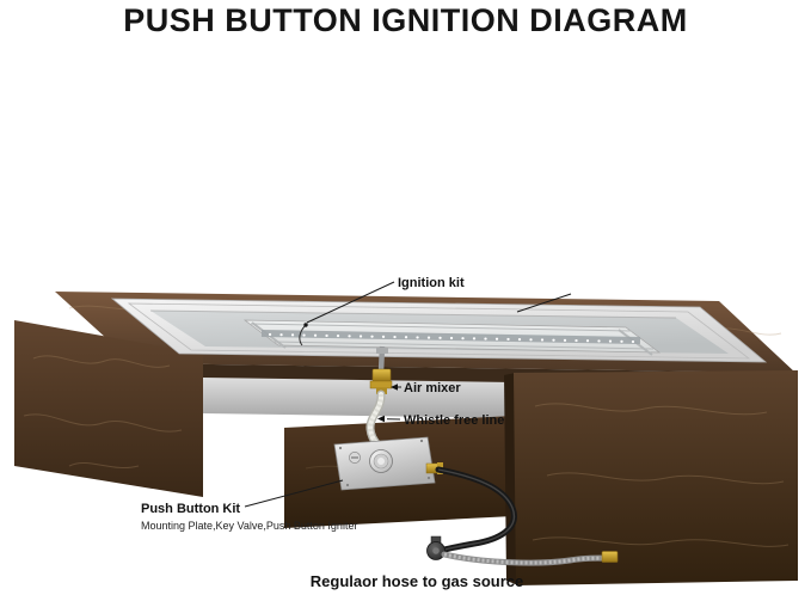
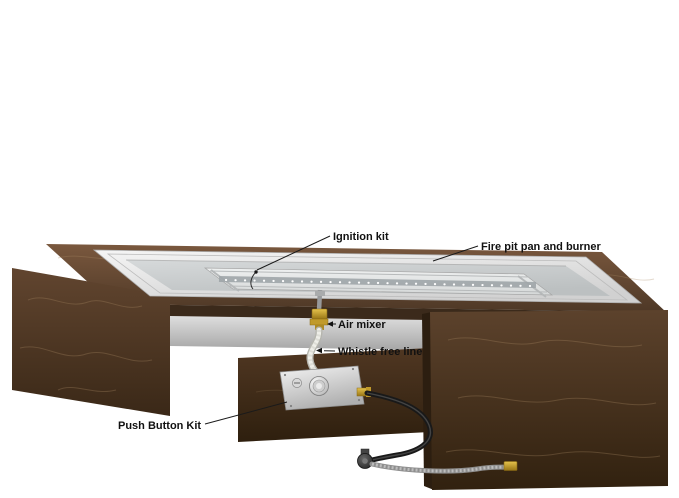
- PUSH BUTTON IGNITION DIAGRAM
  Ignition kit
+ Fire pit pan and burner
  Air mixer
  Whistle free line
  Push Button Kit
- Mounting Plate,Key Valve,Push Button Igniter
- Regulaor hose to gas source
